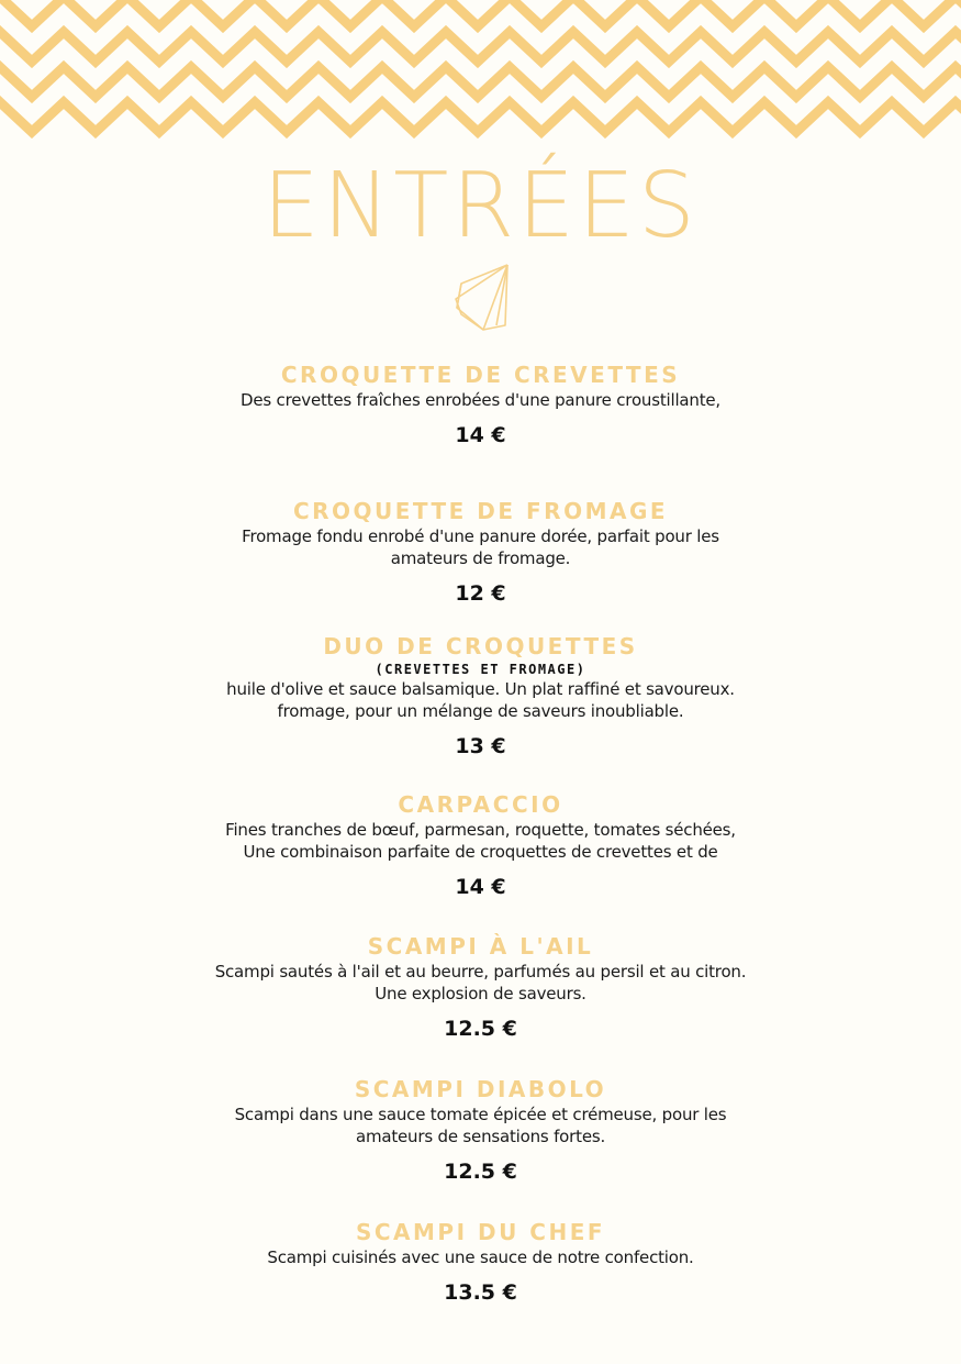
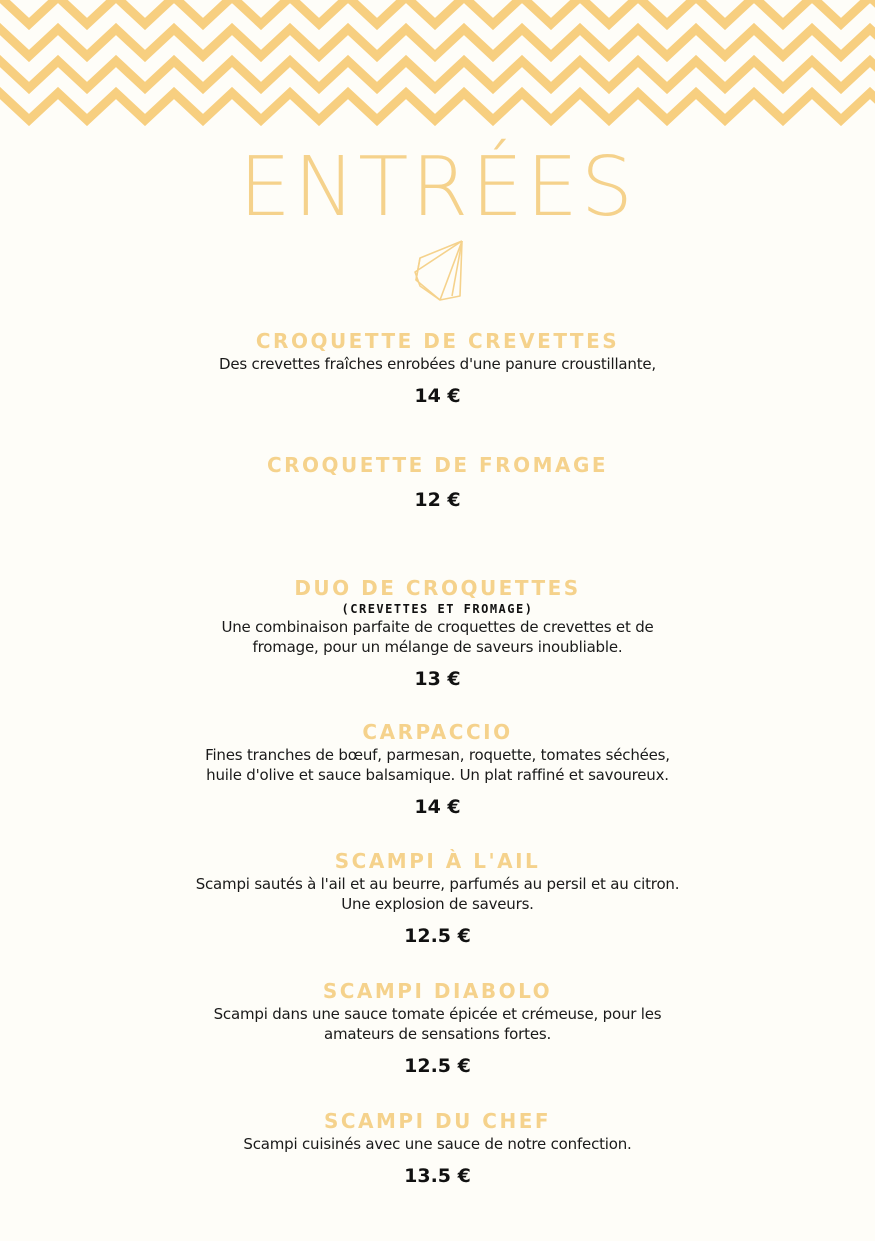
  ENTRÉES
  CROQUETTE DE CREVETTES
  Des crevettes fraîches enrobées d'une panure croustillante,
  14 €
  CROQUETTE DE FROMAGE
- Fromage fondu enrobé d'une panure dorée, parfait pour les
- amateurs de fromage.
  12 €
  DUO DE CROQUETTES
  (CREVETTES ET FROMAGE)
- huile d'olive et sauce balsamique. Un plat raffiné et savoureux.
+ Une combinaison parfaite de croquettes de crevettes et de
  fromage, pour un mélange de saveurs inoubliable.
  13 €
  CARPACCIO
  Fines tranches de bœuf, parmesan, roquette, tomates séchées,
- Une combinaison parfaite de croquettes de crevettes et de
+ huile d'olive et sauce balsamique. Un plat raffiné et savoureux.
  14 €
  SCAMPI À L'AIL
  Scampi sautés à l'ail et au beurre, parfumés au persil et au citron.
  Une explosion de saveurs.
  12.5 €
  SCAMPI DIABOLO
  Scampi dans une sauce tomate épicée et crémeuse, pour les
  amateurs de sensations fortes.
  12.5 €
  SCAMPI DU CHEF
  Scampi cuisinés avec une sauce de notre confection.
  13.5 €
